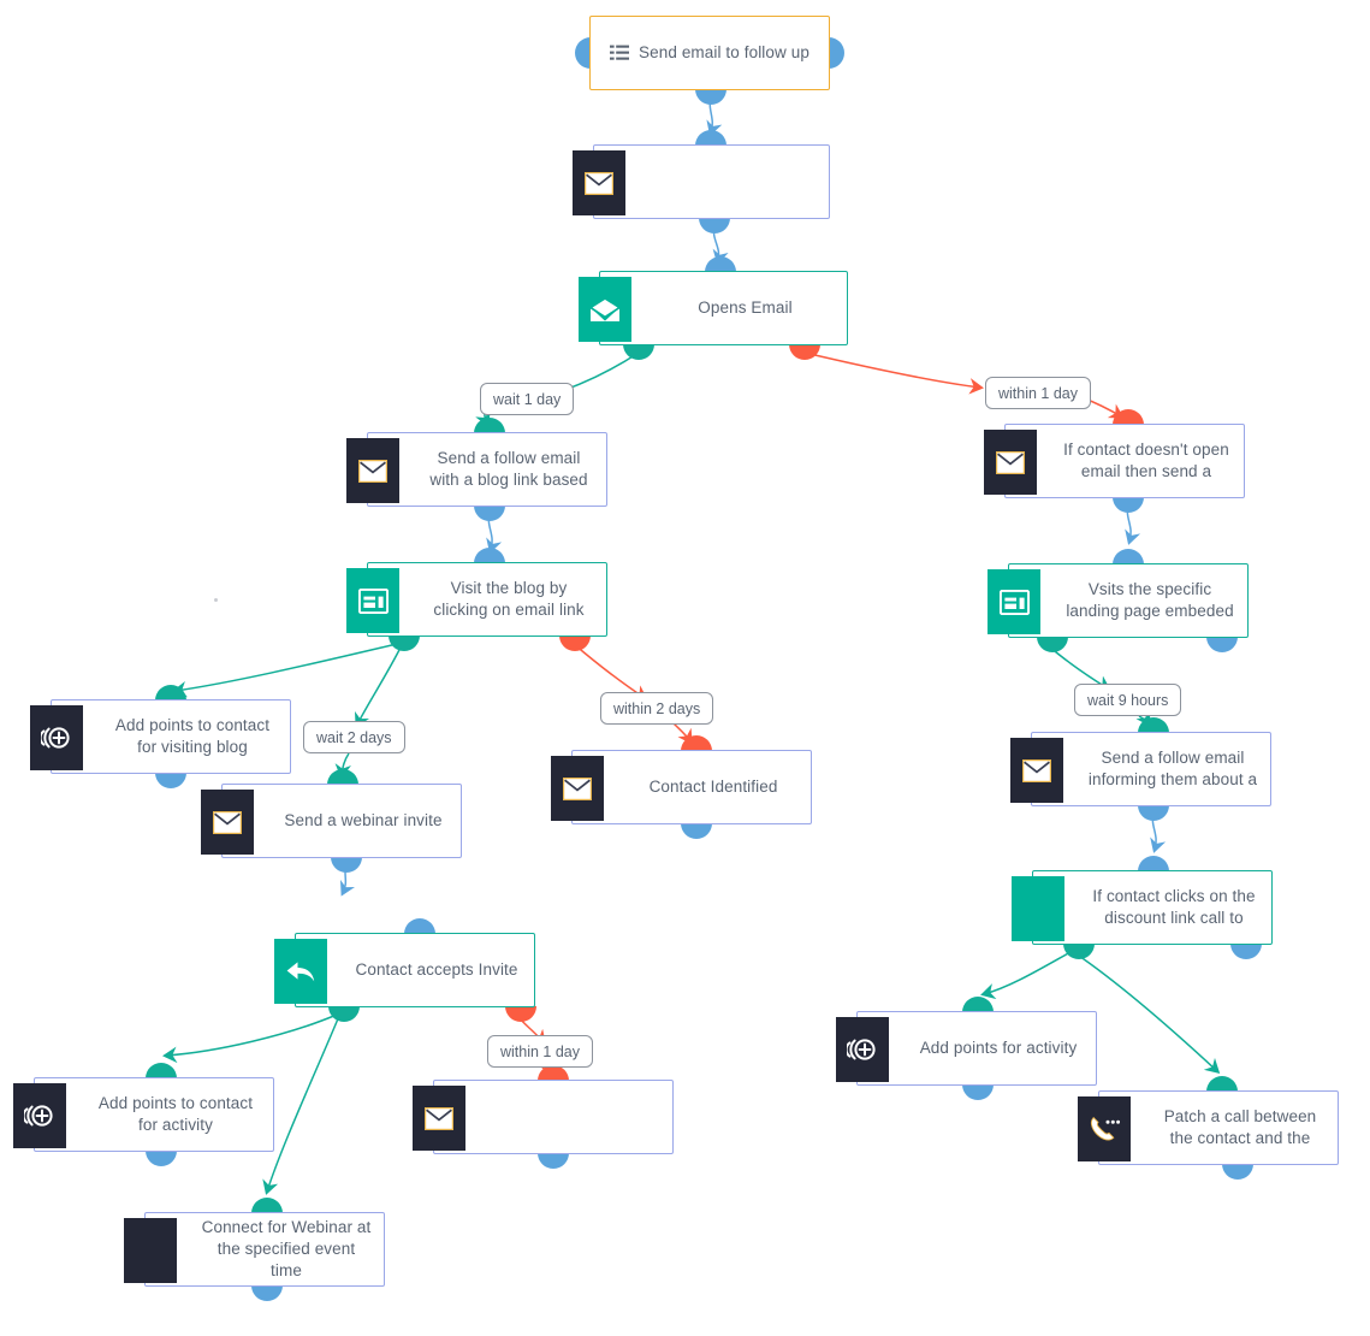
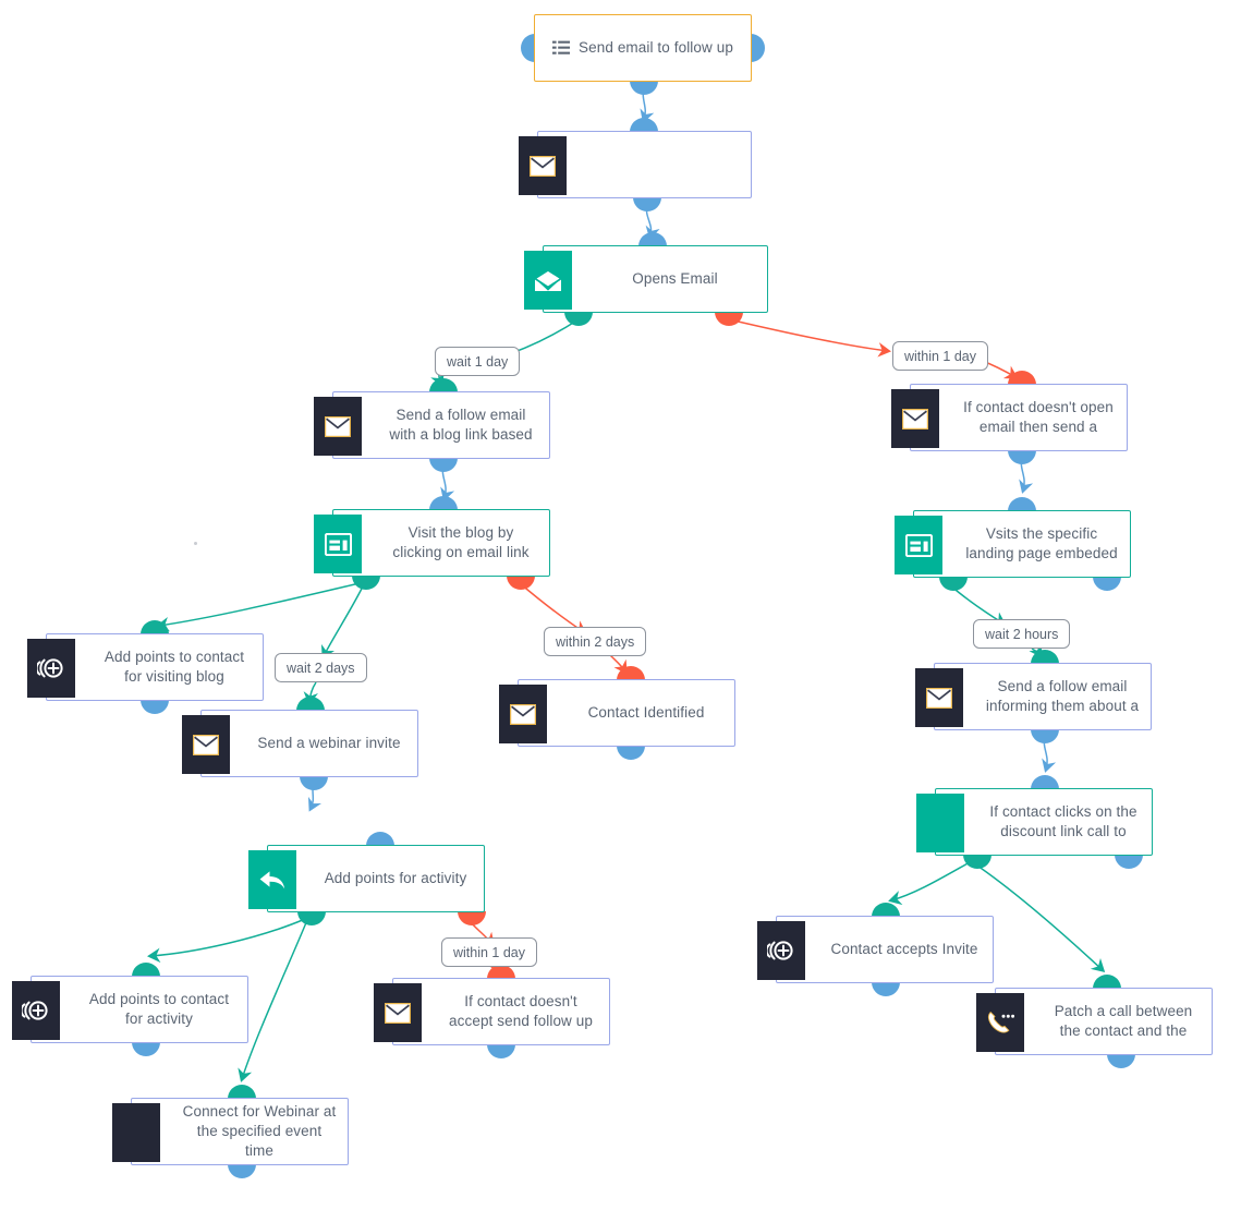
  Send email to follow up
  Opens Email
  Send a follow email
  with a blog link based
  Visit the blog by
  clicking on email link
  Add points to contact
  for visiting blog
  Send a webinar invite
  Contact Identified
- Contact accepts Invite
+ Add points for activity
  Add points to contact
  for activity
+ If contact doesn't
+ accept send follow up
  Connect for Webinar at
  the specified event time
  If contact doesn't open
  email then send a
  Vsits the specific
  landing page embeded
  Send a follow email
  informing them about a
  If contact clicks on the
  discount link call to
- Add points for activity
+ Contact accepts Invite
  Patch a call between
  the contact and the
  wait 1 day
  within 1 day
  wait 2 days
  within 2 days
- wait 9 hours
+ wait 2 hours
  within 1 day
